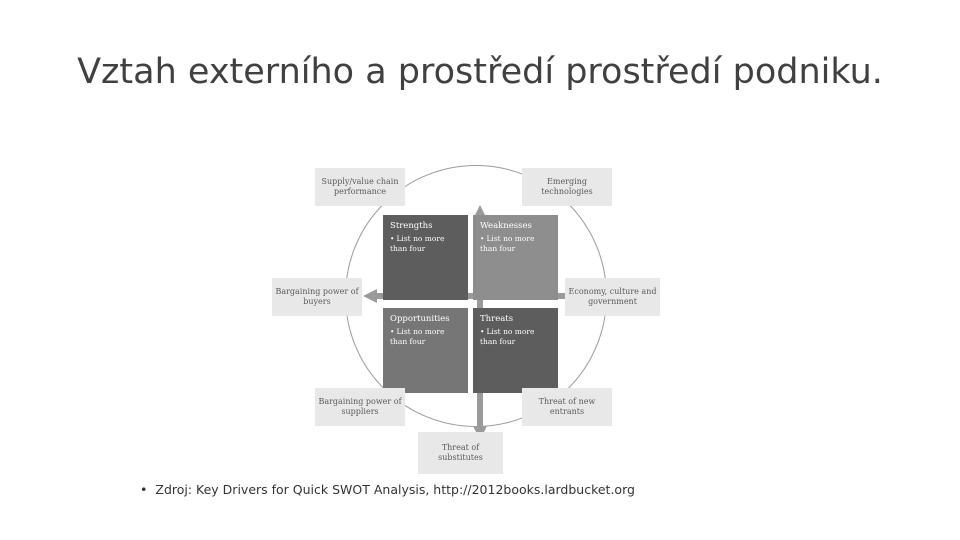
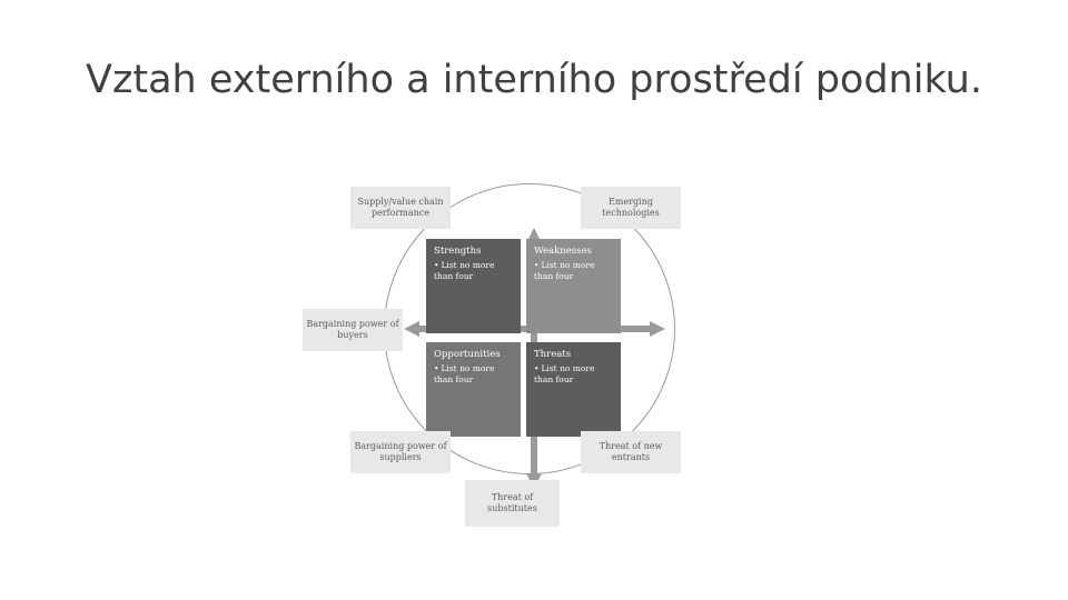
- Vztah externího a prostředí prostředí podniku.
+ Vztah externího a interního prostředí podniku.
  Strengths
  List no more than four
  Weaknesses
  List no more than four
  Opportunities
  List no more than four
  Threats
  List no more than four
  Supply/value chain performance
  Emerging technologies
  Bargaining power of buyers
- Economy, culture and government
  Bargaining power of suppliers
  Threat of new entrants
  Threat of substitutes
- • Zdroj: Key Drivers for Quick SWOT Analysis, http://2012books.lardbucket.org
